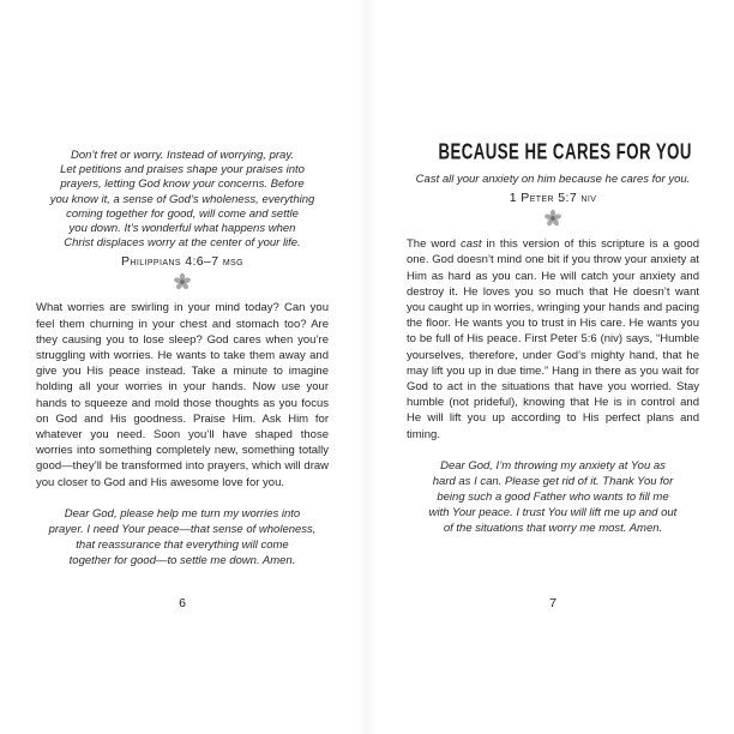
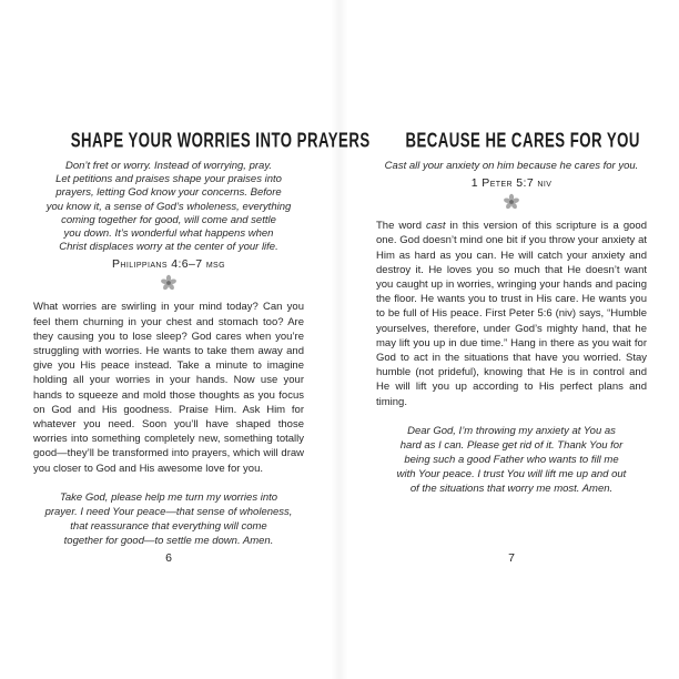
+ SHAPE YOUR WORRIES INTO PRAYERS
  Don’t fret or worry. Instead of worrying, pray.
  Let petitions and praises shape your praises into
  prayers, letting God know your concerns. Before
  you know it, a sense of God’s wholeness, everything
  coming together for good, will come and settle
  you down. It’s wonderful what happens when
  Christ displaces worry at the center of your life.
  Philippians 4:6–7 msg
  What worries are swirling in your mind today? Can you feel them churning in your chest and stomach too? Are they causing you to lose sleep? God cares when you’re struggling with worries. He wants to take them away and give you His peace instead. Take a minute to imagine holding all your worries in your hands. Now use your hands to squeeze and mold those thoughts as you focus on God and His goodness. Praise Him. Ask Him for whatever you need. Soon you’ll have shaped those worries into something completely new, something totally good—they’ll be transformed into prayers, which will draw you closer to God and His awesome love for you.
- Dear God, please help me turn my worries into
+ Take God, please help me turn my worries into
  prayer. I need Your peace—that sense of wholeness,
  that reassurance that everything will come
  together for good—to settle me down. Amen.
  BECAUSE HE CARES FOR YOU
  Cast all your anxiety on him because he cares for you.
  1 Peter 5:7 niv
  The word cast in this version of this scripture is a good one. God doesn’t mind one bit if you throw your anxiety at Him as hard as you can. He will catch your anxiety and destroy it. He loves you so much that He doesn’t want you caught up in worries, wringing your hands and pacing the floor. He wants you to trust in His care. He wants you to be full of His peace. First Peter 5:6 (niv) says, “Humble yourselves, therefore, under God’s mighty hand, that he may lift you up in due time.” Hang in there as you wait for God to act in the situations that have you worried. Stay humble (not prideful), knowing that He is in control and He will lift you up according to His perfect plans and timing.
  Dear God, I’m throwing my anxiety at You as
  hard as I can. Please get rid of it. Thank You for
  being such a good Father who wants to fill me
  with Your peace. I trust You will lift me up and out
  of the situations that worry me most. Amen.
  6
  7
